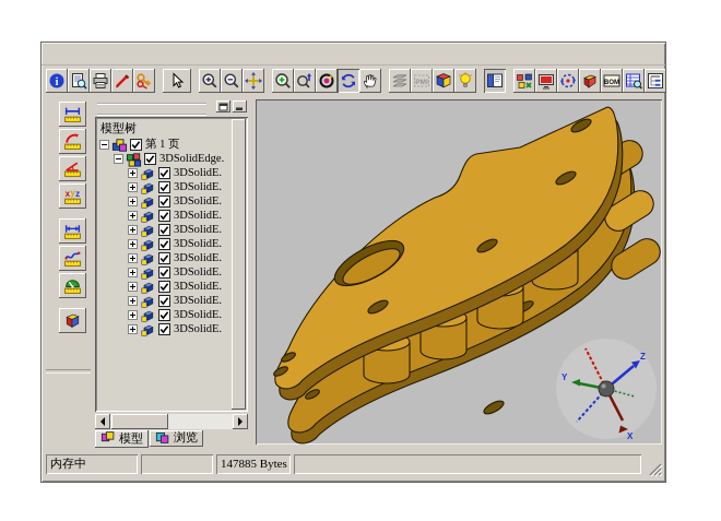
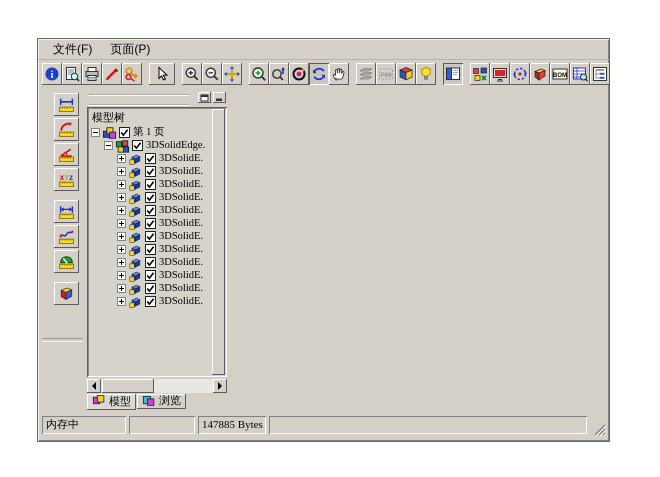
+ 文件(F)
+ 页面(P)
  i
  x
  y
  z
  模型树
  第 1 页
  3DSolidEdge.
  3DSolidE.
  3DSolidE.
  3DSolidE.
  3DSolidE.
  3DSolidE.
  3DSolidE.
  3DSolidE.
  3DSolidE.
  3DSolidE.
  3DSolidE.
  3DSolidE.
  3DSolidE.
  模型
  浏览
- Z
- X
- Y
  内存中
  147885 Bytes
